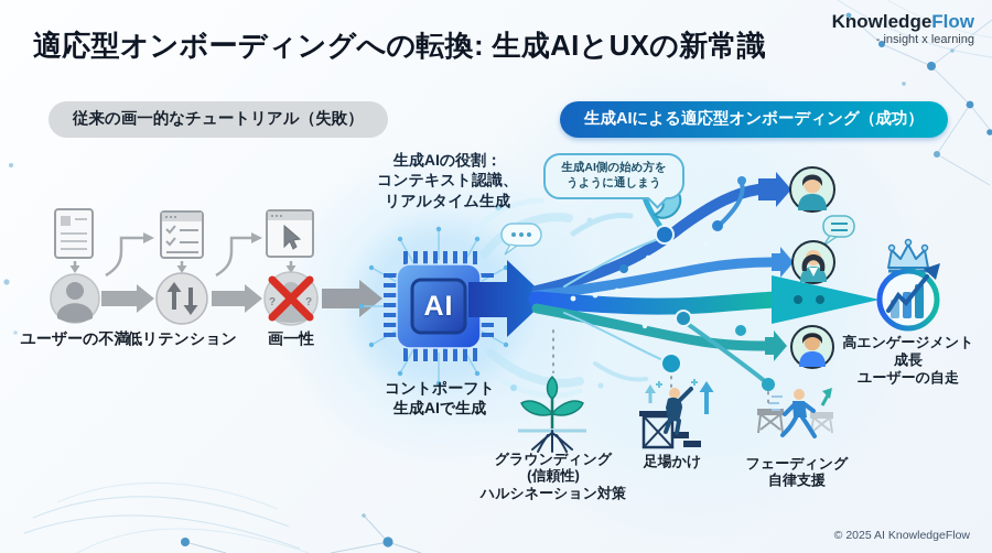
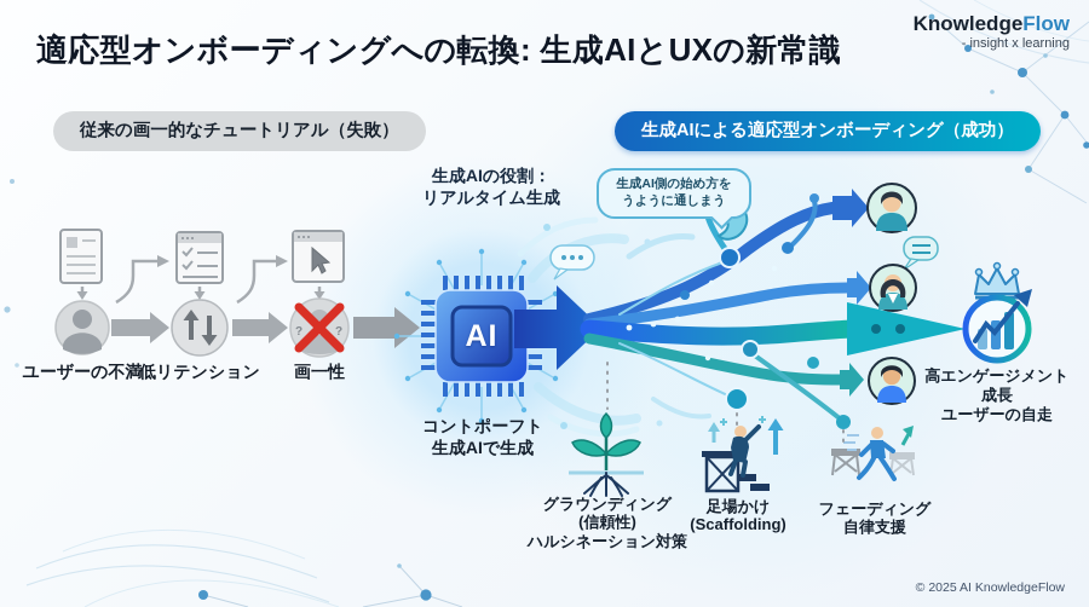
  ?
  ?
  適応型オンボーディングへの転換: 生成AIとUXの新常識
  KnowledgeFlow
  - insight x learning
  従来の画一的なチュートリアル（失敗）
  生成AIによる適応型オンボーディング（成功）
  生成AIの役割：
- コンテキスト認識、
  リアルタイム生成
  生成AI側の始め方を
  うように通しまう
  ユーザーの不満
  低リテンション
  画一性
  AI
  コントポーフト
  生成AIで生成
  高エンゲージメント
  成長
  ユーザーの自走
  グラウンディング
  (信頼性)
  ハルシネーション対策
  足場かけ
+ (Scaffolding)
  フェーディング
  自律支援
  © 2025 AI KnowledgeFlow
